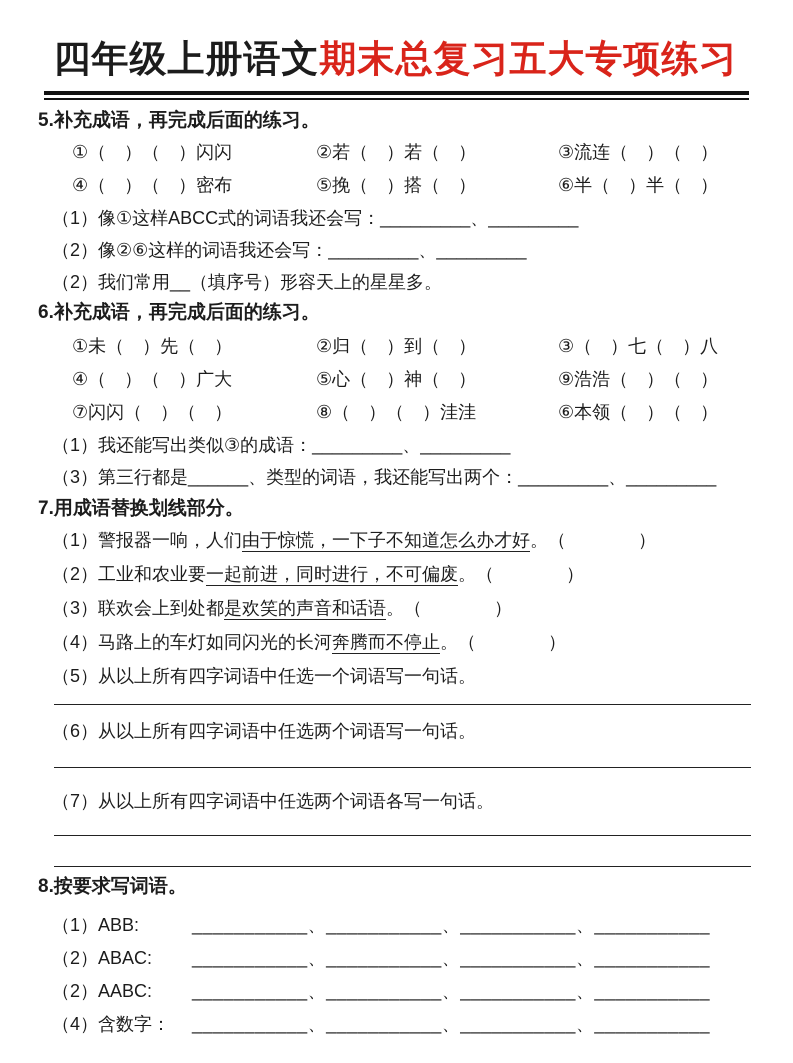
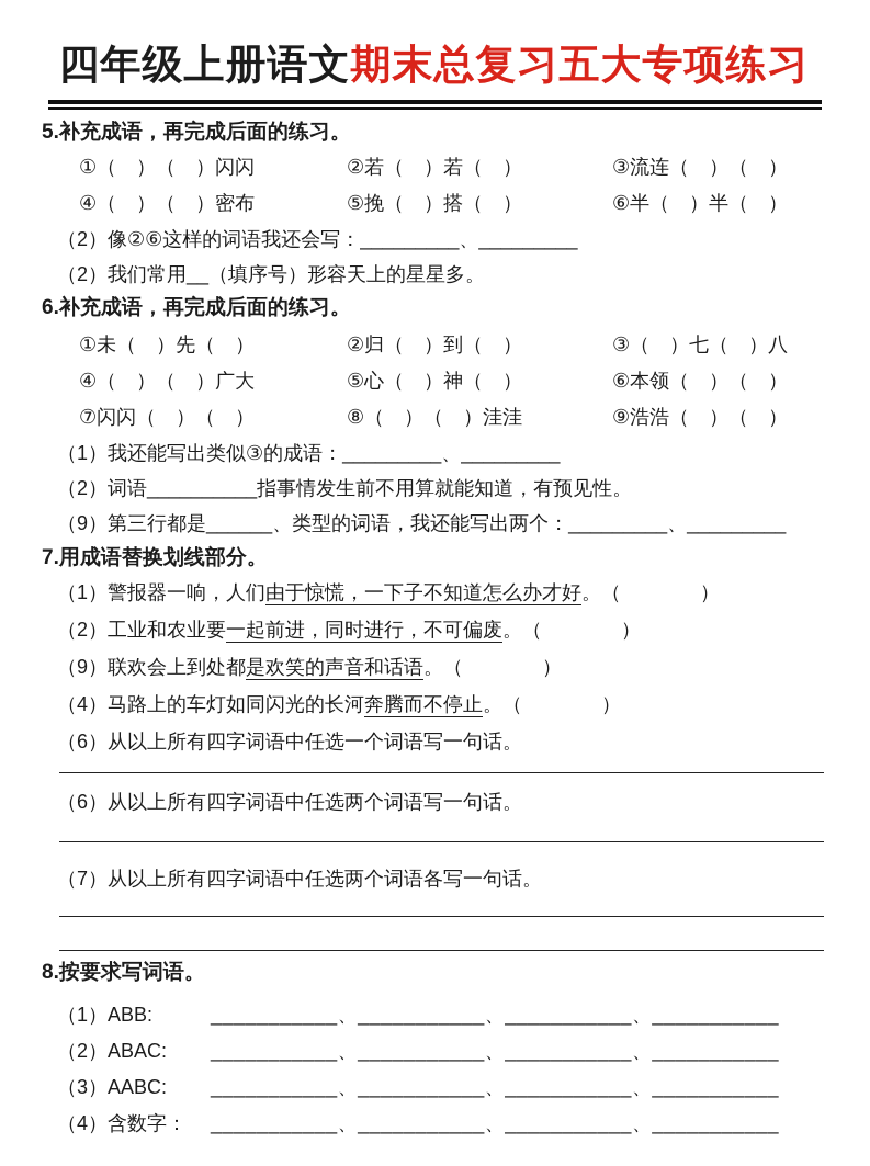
  四年级上册语文期末总复习五大专项练习
  5.补充成语，再完成后面的练习。
  ①（ ）（ ）闪闪
  ②若（ ）若（ ）
  ③流连（ ）（ ）
  ④（ ）（ ）密布
  ⑤挽（ ）搭（ ）
  ⑥半（ ）半（ ）
- （1）像①这样ABCC式的词语我还会写：_________、_________
  （2）像②⑥这样的词语我还会写：_________、_________
  （2）我们常用__（填序号）形容天上的星星多。
  6.补充成语，再完成后面的练习。
  ①未（ ）先（ ）
  ②归（ ）到（ ）
  ③（ ）七（ ）八
  ④（ ）（ ）广大
  ⑤心（ ）神（ ）
- ⑨浩浩（ ）（ ）
+ ⑥本领（ ）（ ）
  ⑦闪闪（ ）（ ）
  ⑧（ ）（ ）洼洼
- ⑥本领（ ）（ ）
+ ⑨浩浩（ ）（ ）
  （1）我还能写出类似③的成语：_________、_________
+ （2）词语__________指事情发生前不用算就能知道，有预见性。
- （3）第三行都是______、类型的词语，我还能写出两个：_________、_________
+ （9）第三行都是______、类型的词语，我还能写出两个：_________、_________
  7.用成语替换划线部分。
  （1）警报器一响，人们由于惊慌，一下子不知道怎么办才好。（ ）
  （2）工业和农业要一起前进，同时进行，不可偏废。（ ）
- （3）联欢会上到处都是欢笑的声音和话语。（ ）
+ （9）联欢会上到处都是欢笑的声音和话语。（ ）
  （4）马路上的车灯如同闪光的长河奔腾而不停止。（ ）
- （5）从以上所有四字词语中任选一个词语写一句话。
+ （6）从以上所有四字词语中任选一个词语写一句话。
  （6）从以上所有四字词语中任选两个词语写一句话。
  （7）从以上所有四字词语中任选两个词语各写一句话。
  8.按要求写词语。
  （1）ABB:
  ___________、___________、___________、___________
  （2）ABAC:
  ___________、___________、___________、___________
- （2）AABC:
+ （3）AABC:
  ___________、___________、___________、___________
  （4）含数字：
  ___________、___________、___________、___________
